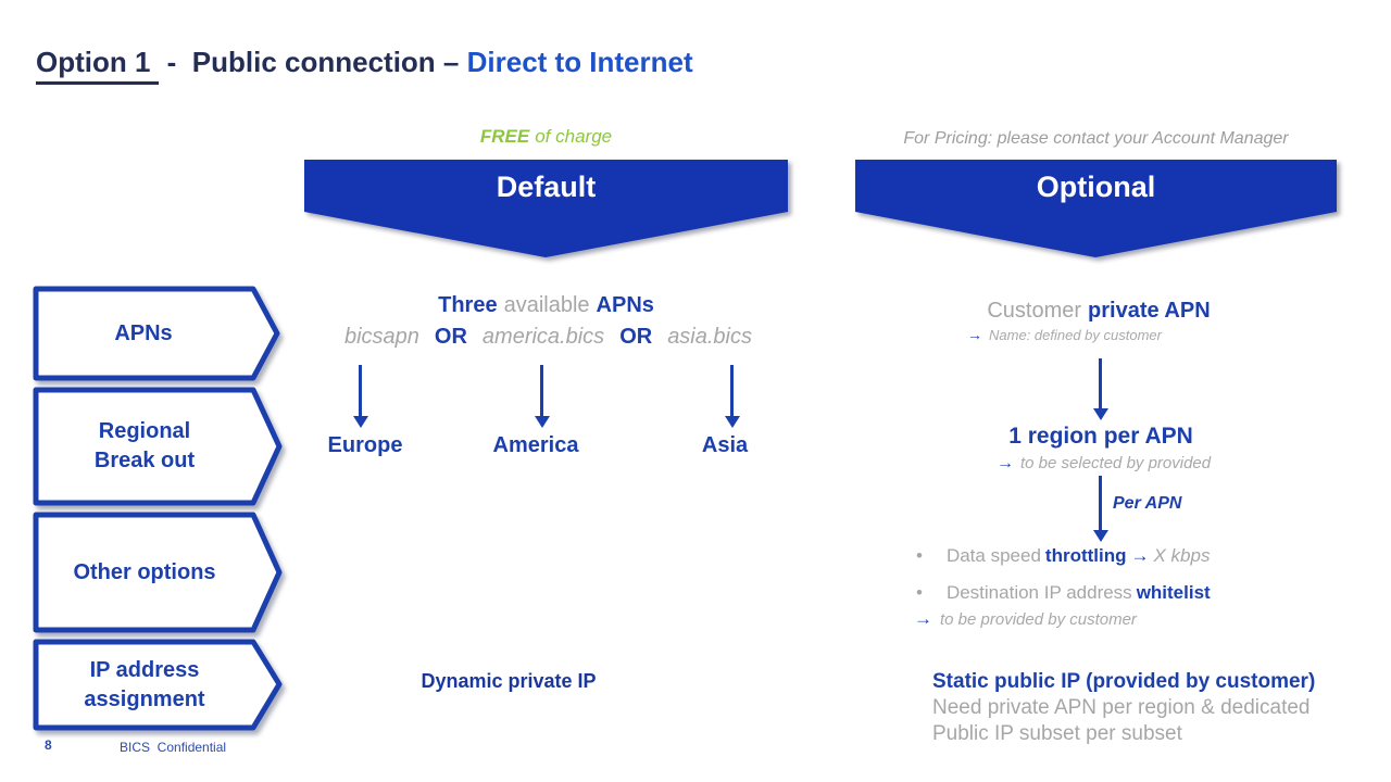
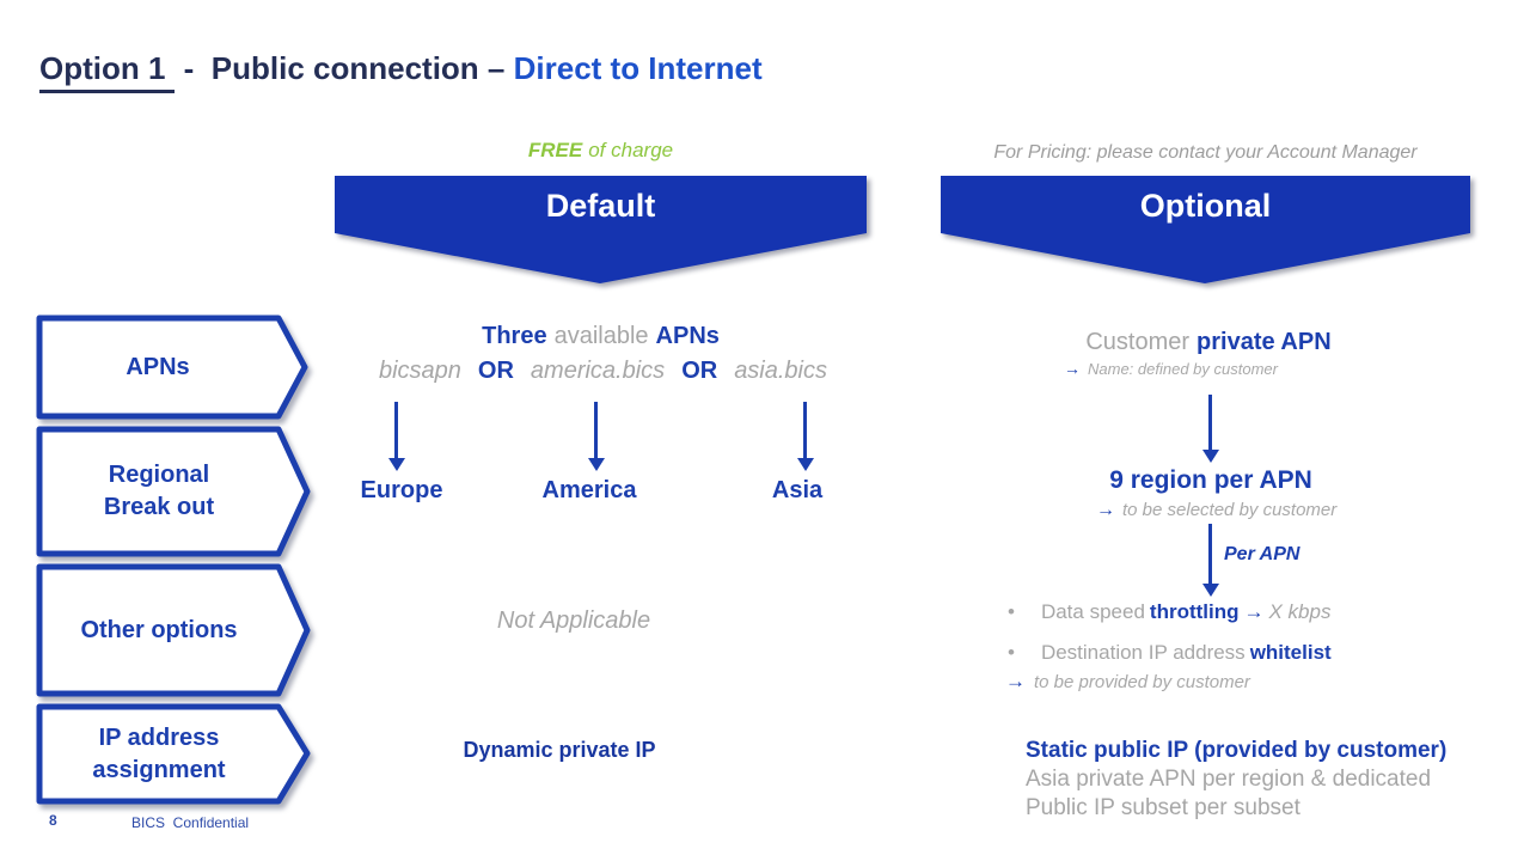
  Option 1 - Public connection – Direct to Internet
  FREE of charge
  For Pricing: please contact your Account Manager
  Default
  Optional
  APNs
  Regional
  Break out
  Other options
  IP address
  assignment
  Three available APNs
  bicsapn OR america.bics OR asia.bics
  Europe
  America
  Asia
+ Not Applicable
  Dynamic private IP
  Customer private APN
  → Name: defined by customer
- 1 region per APN
+ 9 region per APN
- → to be selected by provided
+ → to be selected by customer
  Per APN
  • Data speed throttling → X kbps
  • Destination IP address whitelist
  → to be provided by customer
  Static public IP (provided by customer)
- Need private APN per region & dedicated
+ Asia private APN per region & dedicated
  Public IP subset per subset
  8
  BICS Confidential
